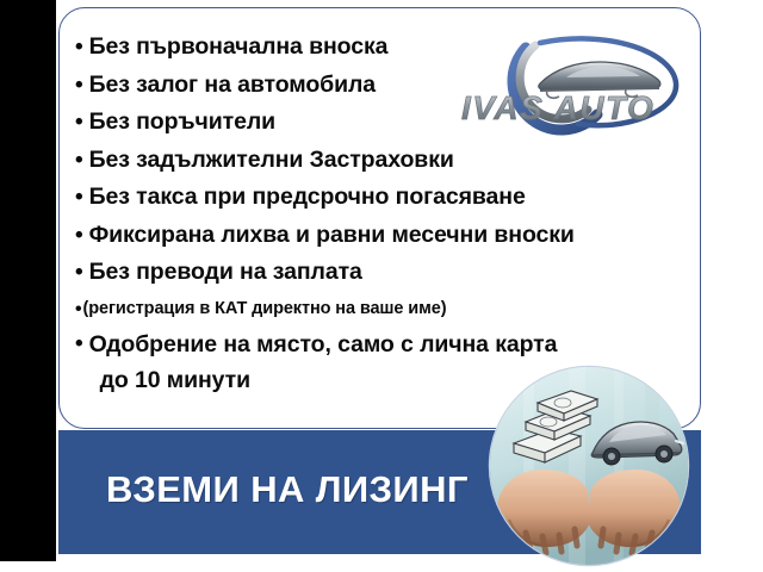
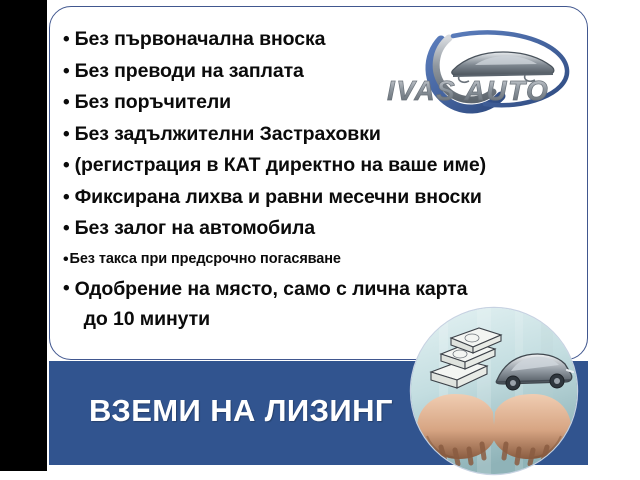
  •
  Без първоначална вноска
  •
- Без залог на автомобила
+ Без преводи на заплата
  •
  Без поръчители
  •
  Без задължителни Застраховки
  •
- Без такса при предсрочно погасяване
+ (регистрация в КАТ директно на ваше име)
  •
  Фиксирана лихва и равни месечни вноски
  •
- Без преводи на заплата
+ Без залог на автомобила
  •
- (регистрация в КАТ директно на ваше име)
+ Без такса при предсрочно погасяване
  •
  Одобрение на място, само с лична карта
  до 10 минути
  IVAS AUTO
  ВЗЕМИ НА ЛИЗИНГ
